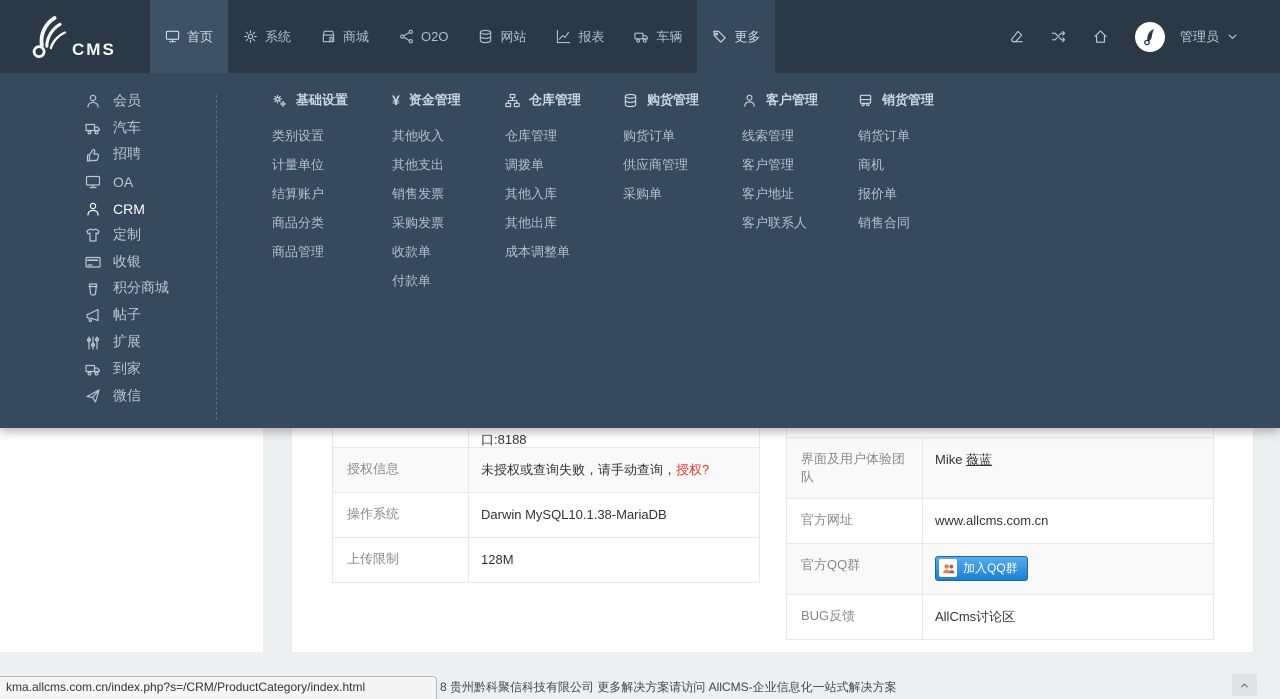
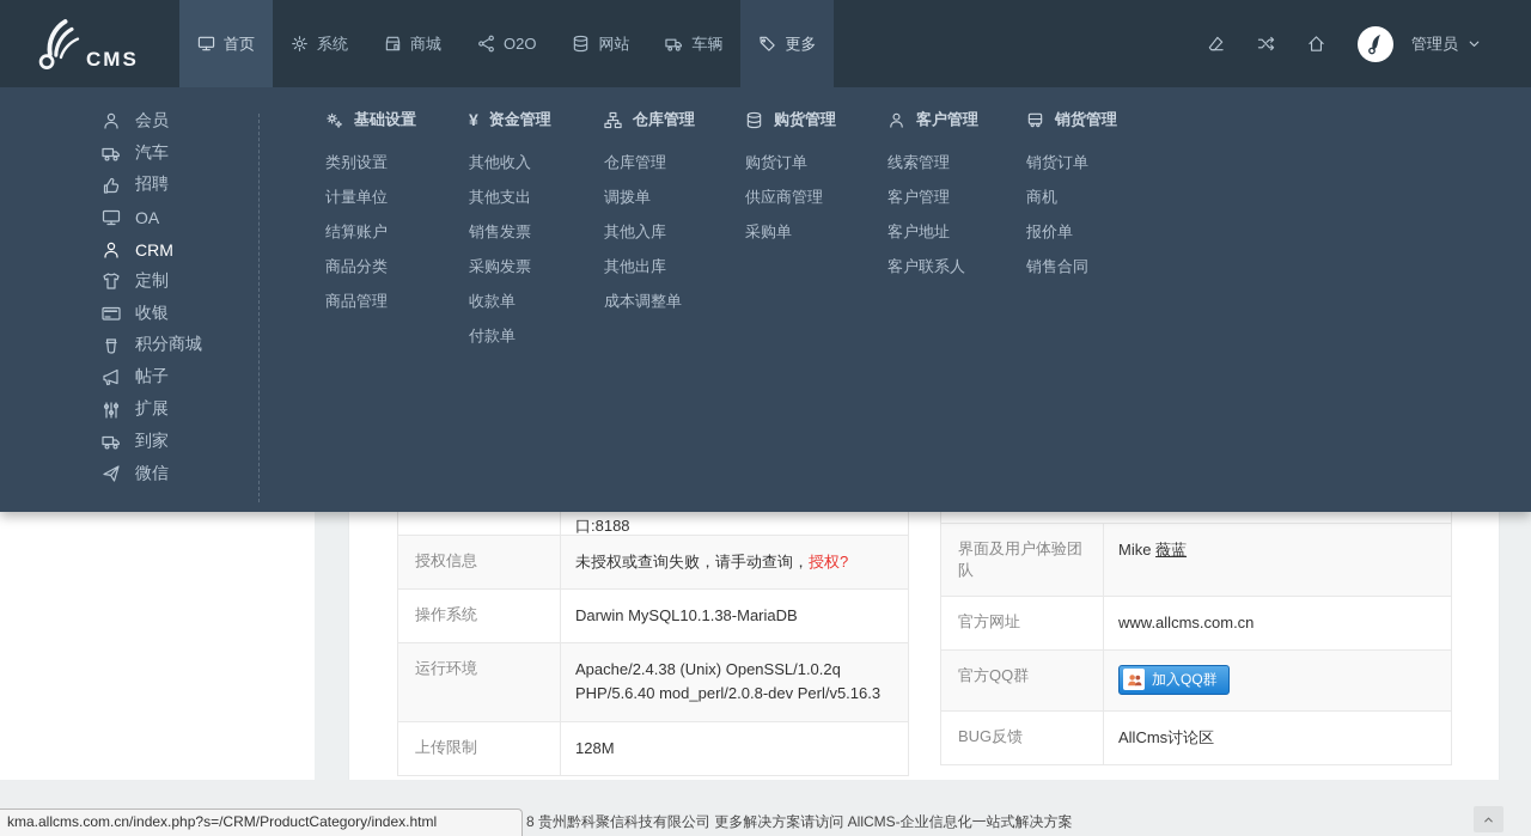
  口:8188
  授权信息
  未授权或查询失败，请手动查询，授权?
  操作系统
  Darwin MySQL10.1.38-MariaDB
+ 运行环境
+ Apache/2.4.38 (Unix) OpenSSL/1.0.2q PHP/5.6.40 mod_perl/2.0.8-dev Perl/v5.16.3
  上传限制
  128M
  界面及用户体验团队
  Mike 薇蓝
  官方网址
  www.allcms.com.cn
  官方QQ群
  加入QQ群
  BUG反馈
  AllCms讨论区
  8 贵州黔科聚信科技有限公司 更多解决方案请访问 AllCMS-企业信息化一站式解决方案
  kma.allcms.com.cn/index.php?s=/CRM/ProductCategory/index.html
  CMS
  首页
  系统
  商城
  O2O
  网站
- 报表
  车辆
  更多
  管理员
  会员
  汽车
  招聘
  OA
  CRM
  定制
  收银
  积分商城
  帖子
  扩展
  到家
  微信
  基础设置
  类别设置
  计量单位
  结算账户
  商品分类
  商品管理
  ¥
  资金管理
  其他收入
  其他支出
  销售发票
  采购发票
  收款单
  付款单
  仓库管理
  仓库管理
  调拨单
  其他入库
  其他出库
  成本调整单
  购货管理
  购货订单
  供应商管理
  采购单
  客户管理
  线索管理
  客户管理
  客户地址
  客户联系人
  销货管理
  销货订单
  商机
  报价单
  销售合同
